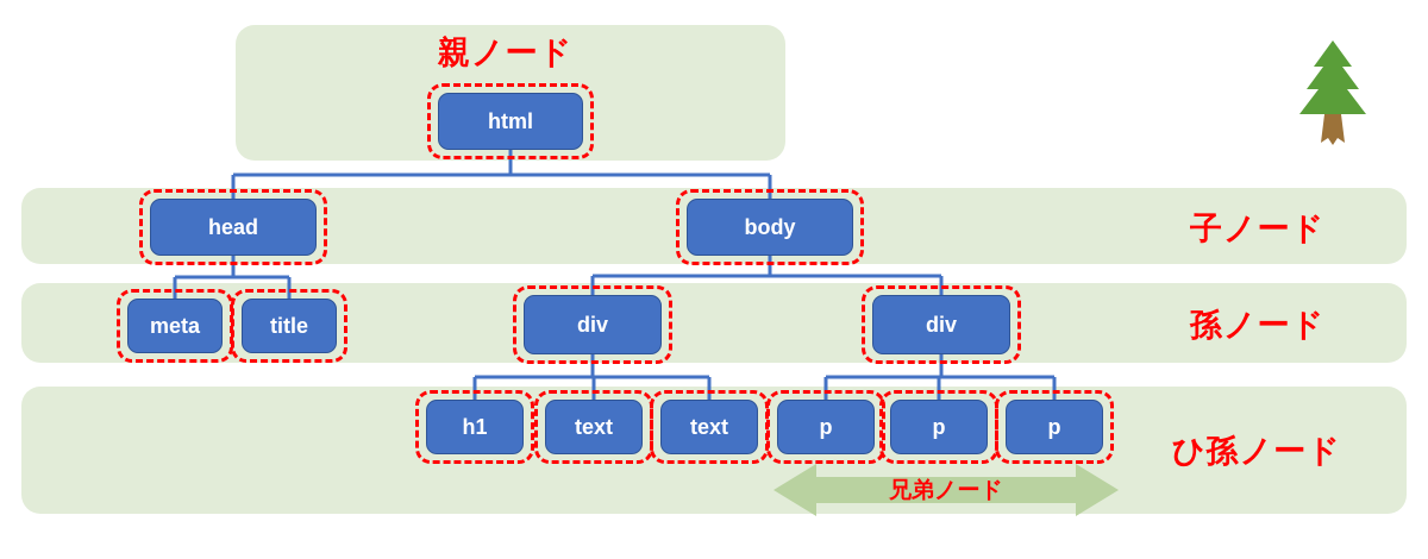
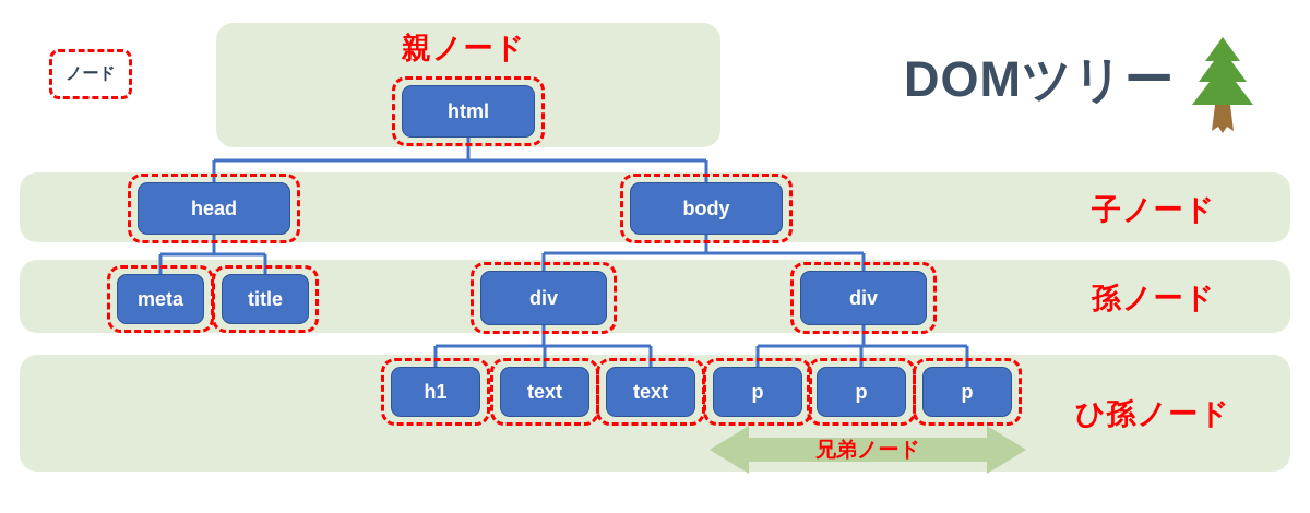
  親ノード
  子ノード
  孫ノード
  ひ孫ノード
  兄弟ノード
  html
  head
  body
  meta
  title
  div
  div
  h1
  text
  text
  p
  p
  p
+ ノード
+ DOMツリー
